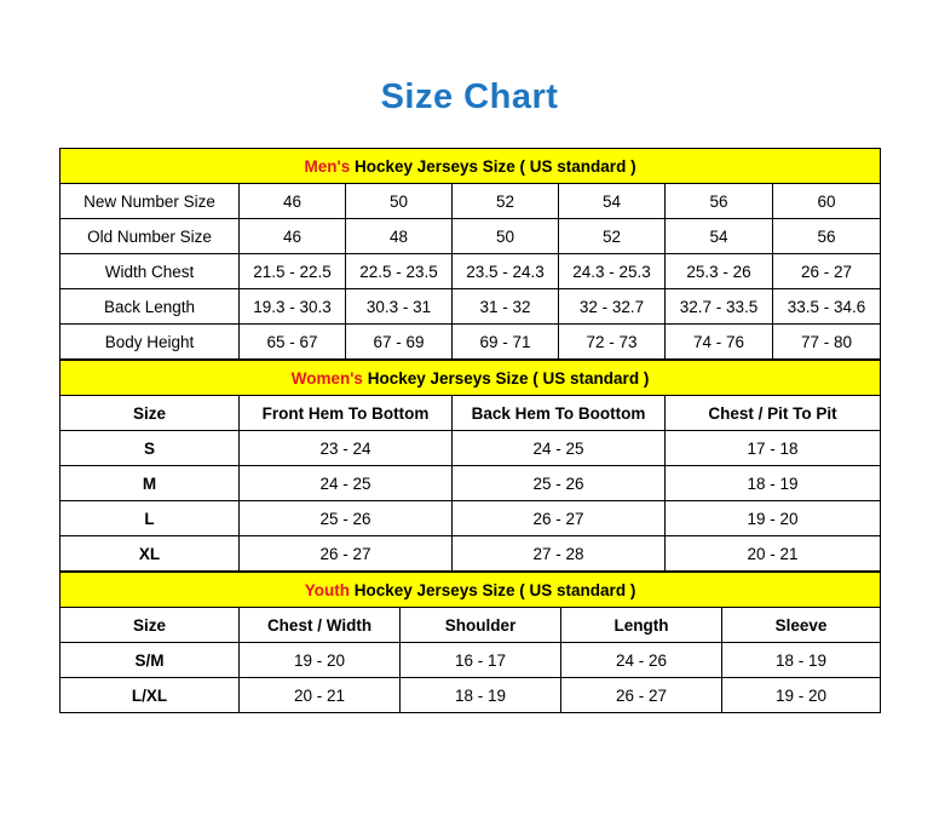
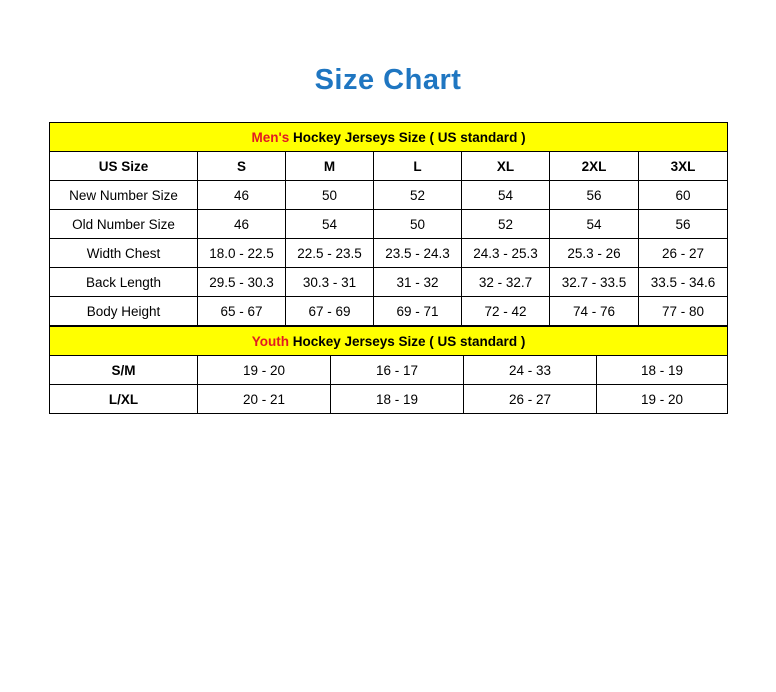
  Size Chart
  Men's Hockey Jerseys Size ( US standard )
+ US Size	S	M	L	XL	2XL	3XL
  New Number Size	46	50	52	54	56	60
- Old Number Size	46	48	50	52	54	56
+ Old Number Size	46	54	50	52	54	56
- Width Chest	21.5 - 22.5	22.5 - 23.5	23.5 - 24.3	24.3 - 25.3	25.3 - 26	26 - 27
+ Width Chest	18.0 - 22.5	22.5 - 23.5	23.5 - 24.3	24.3 - 25.3	25.3 - 26	26 - 27
- Back Length	19.3 - 30.3	30.3 - 31	31 - 32	32 - 32.7	32.7 - 33.5	33.5 - 34.6
+ Back Length	29.5 - 30.3	30.3 - 31	31 - 32	32 - 32.7	32.7 - 33.5	33.5 - 34.6
- Body Height	65 - 67	67 - 69	69 - 71	72 - 73	74 - 76	77 - 80
+ Body Height	65 - 67	67 - 69	69 - 71	72 - 42	74 - 76	77 - 80
- Women's Hockey Jerseys Size ( US standard )
- Size	Front Hem To Bottom	Back Hem To Boottom	Chest / Pit To Pit
- S	23 - 24	24 - 25	17 - 18
- M	24 - 25	25 - 26	18 - 19
- L	25 - 26	26 - 27	19 - 20
- XL	26 - 27	27 - 28	20 - 21
  Youth Hockey Jerseys Size ( US standard )
- Size	Chest / Width	Shoulder	Length	Sleeve
- S/M	19 - 20	16 - 17	24 - 26	18 - 19
+ S/M	19 - 20	16 - 17	24 - 33	18 - 19
  L/XL	20 - 21	18 - 19	26 - 27	19 - 20
